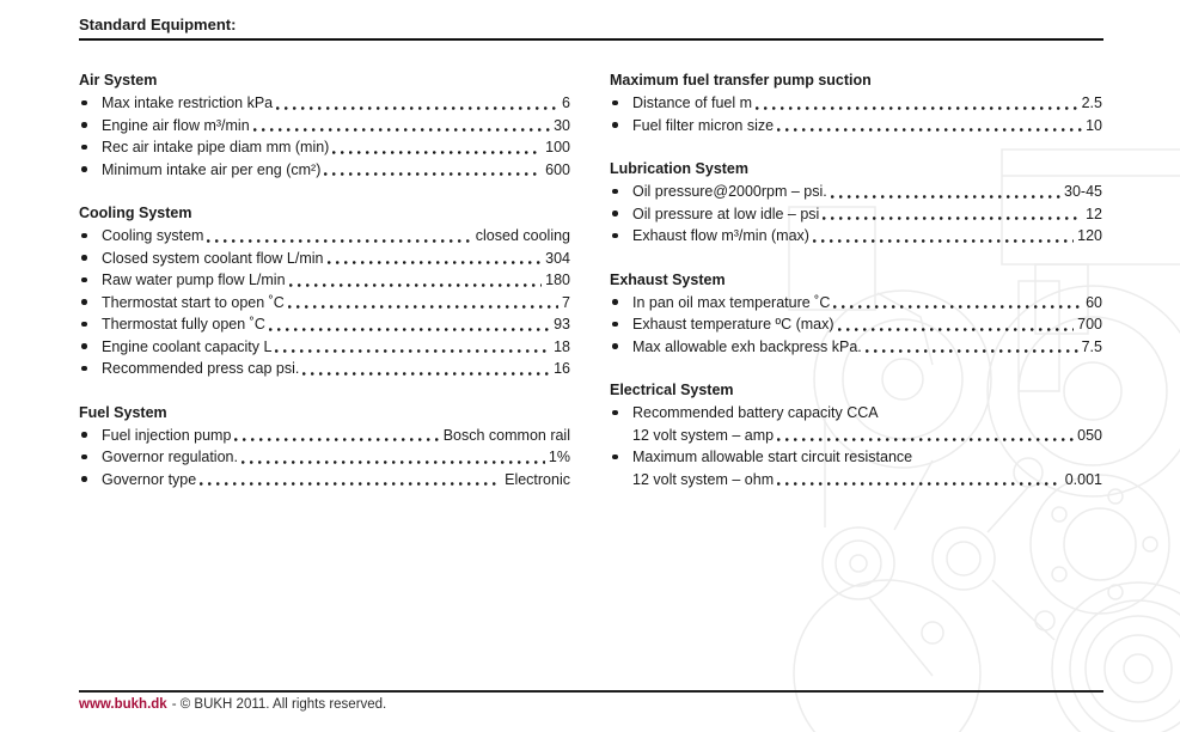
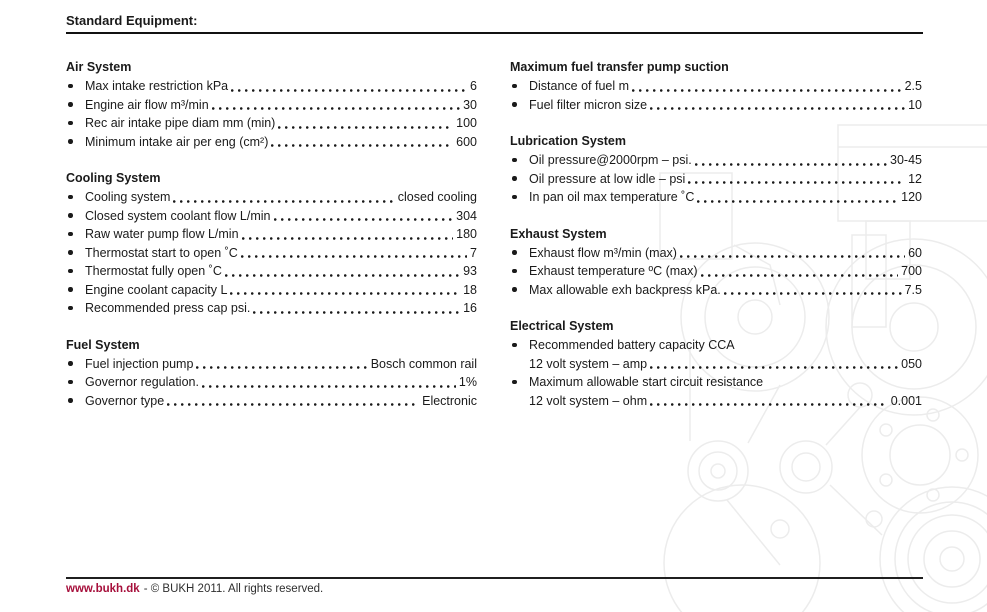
  Standard Equipment:
  Air System
  Max intake restriction kPa
  6
  Engine air flow m³/min
  30
  Rec air intake pipe diam mm (min)
  100
  Minimum intake air per eng (cm²)
  600
  Cooling System
  Cooling system
  closed cooling
  Closed system coolant flow L/min
  304
  Raw water pump flow L/min
  180
  Thermostat start to open ˚C
  7
  Thermostat fully open ˚C
  93
  Engine coolant capacity L
  18
  Recommended press cap psi.
  16
  Fuel System
  Fuel injection pump
  Bosch common rail
  Governor regulation.
  1%
  Governor type
  Electronic
  Maximum fuel transfer pump suction
  Distance of fuel m
  2.5
  Fuel filter micron size
  10
  Lubrication System
  Oil pressure@2000rpm – psi.
  30-45
  Oil pressure at low idle – psi
  12
- Exhaust flow m³/min (max)
+ In pan oil max temperature ˚C
  120
  Exhaust System
- In pan oil max temperature ˚C
+ Exhaust flow m³/min (max)
  60
  Exhaust temperature ºC (max)
  700
  Max allowable exh backpress kPa.
  7.5
  Electrical System
  Recommended battery capacity CCA
  12 volt system – amp
  050
  Maximum allowable start circuit resistance
  12 volt system – ohm
  0.001
  www.bukh.dk - © BUKH 2011. All rights reserved.
